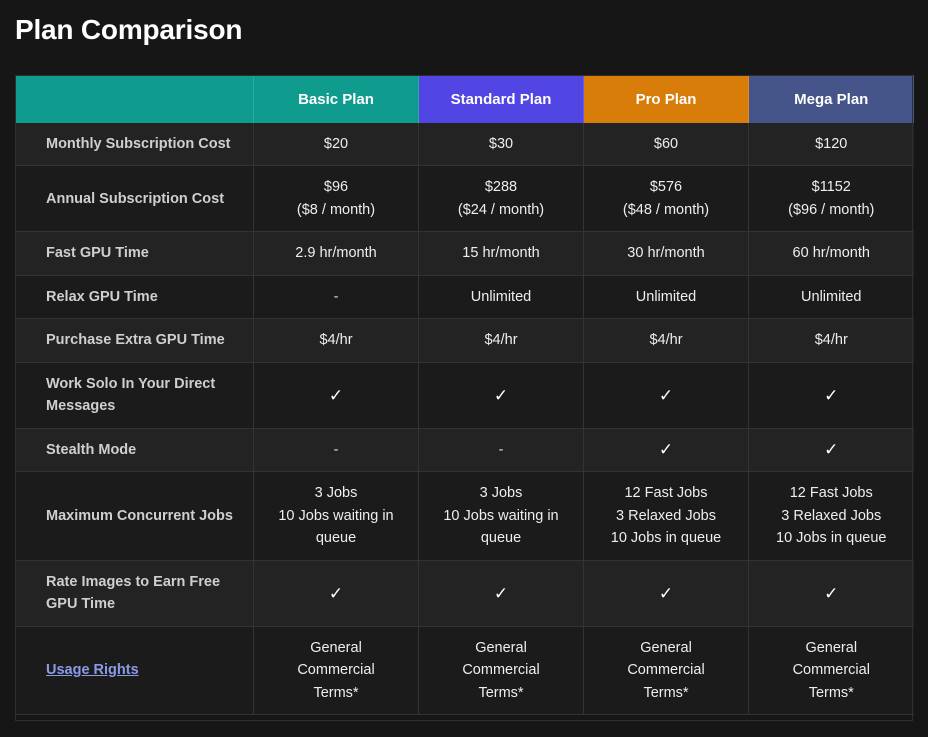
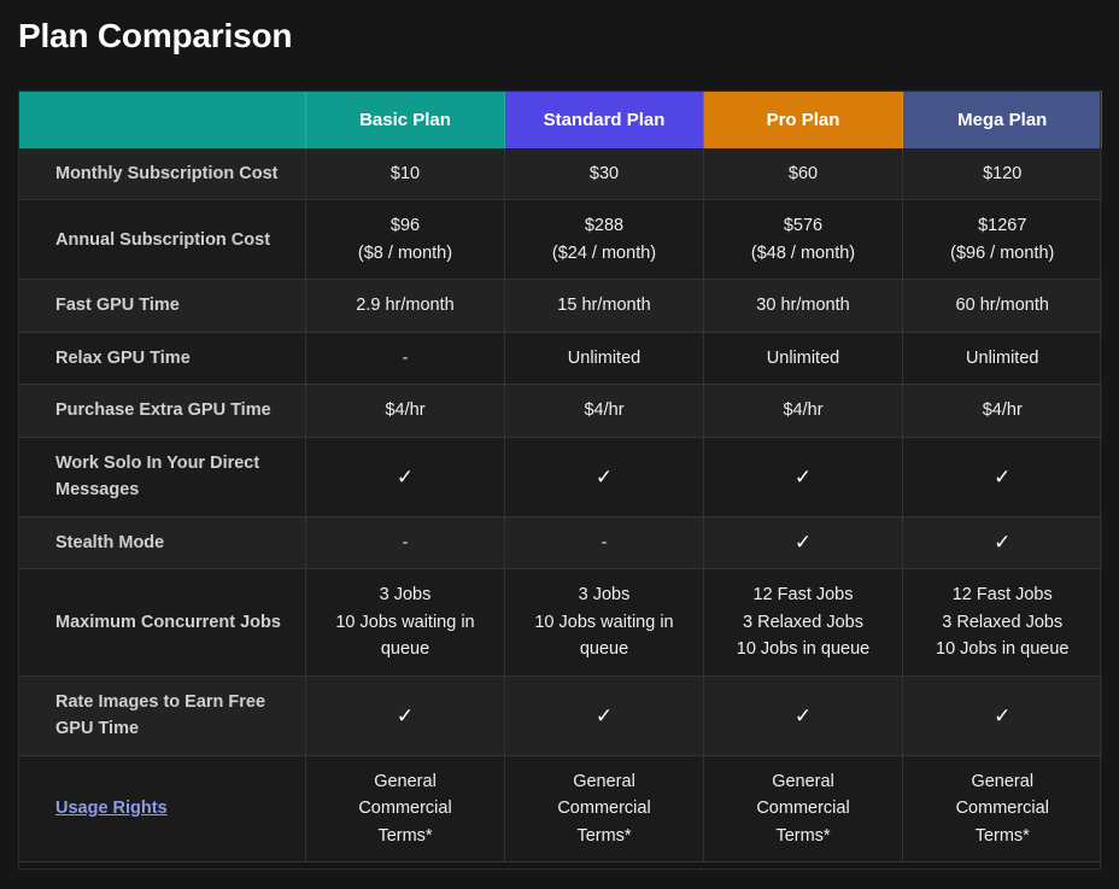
  Plan Comparison
  	Basic Plan	Standard Plan	Pro Plan	Mega Plan
- Monthly Subscription Cost	$20	$30	$60	$120
+ Monthly Subscription Cost	$10	$30	$60	$120
- Annual Subscription Cost	$96($8 / month)	$288($24 / month)	$576($48 / month)	$1152($96 / month)
+ Annual Subscription Cost	$96($8 / month)	$288($24 / month)	$576($48 / month)	$1267($96 / month)
  Fast GPU Time	2.9 hr/month	15 hr/month	30 hr/month	60 hr/month
  Relax GPU Time	-	Unlimited	Unlimited	Unlimited
  Purchase Extra GPU Time	$4/hr	$4/hr	$4/hr	$4/hr
  Work Solo In Your Direct Messages	✓	✓	✓	✓
  Stealth Mode	-	-	✓	✓
  Maximum Concurrent Jobs	3 Jobs10 Jobs waiting in queue	3 Jobs10 Jobs waiting in queue	12 Fast Jobs3 Relaxed Jobs10 Jobs in queue	12 Fast Jobs3 Relaxed Jobs10 Jobs in queue
  Rate Images to Earn Free GPU Time	✓	✓	✓	✓
  Usage Rights	GeneralCommercialTerms*	GeneralCommercialTerms*	GeneralCommercialTerms*	GeneralCommercialTerms*
